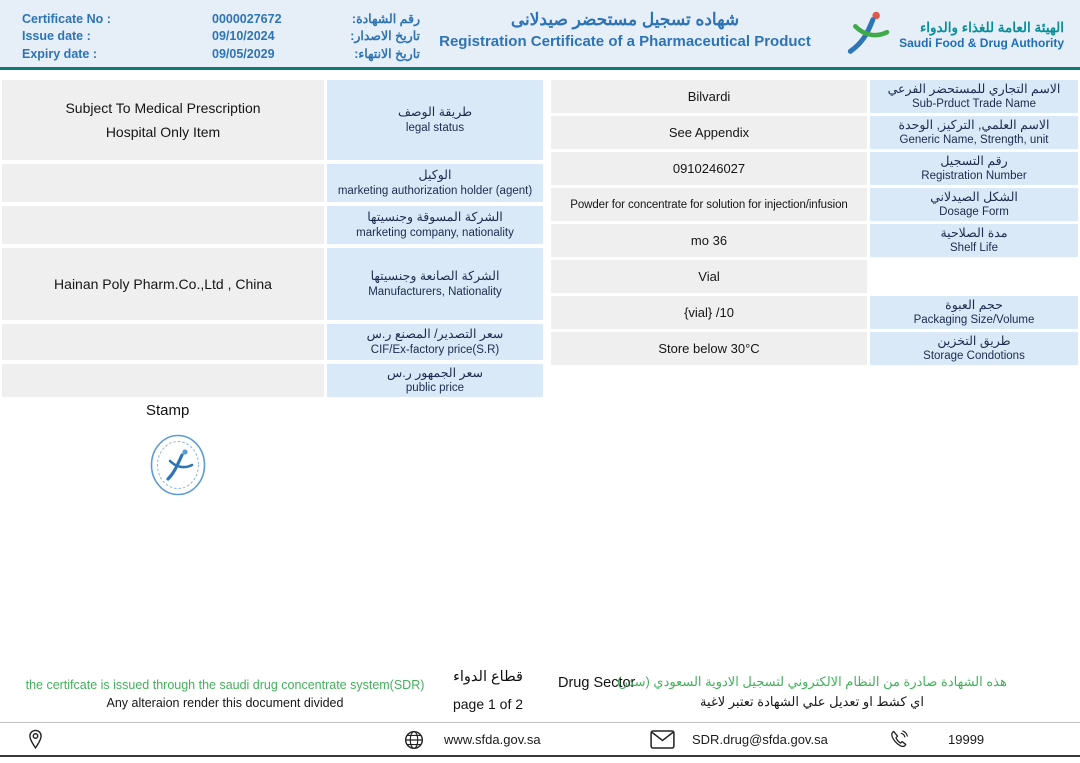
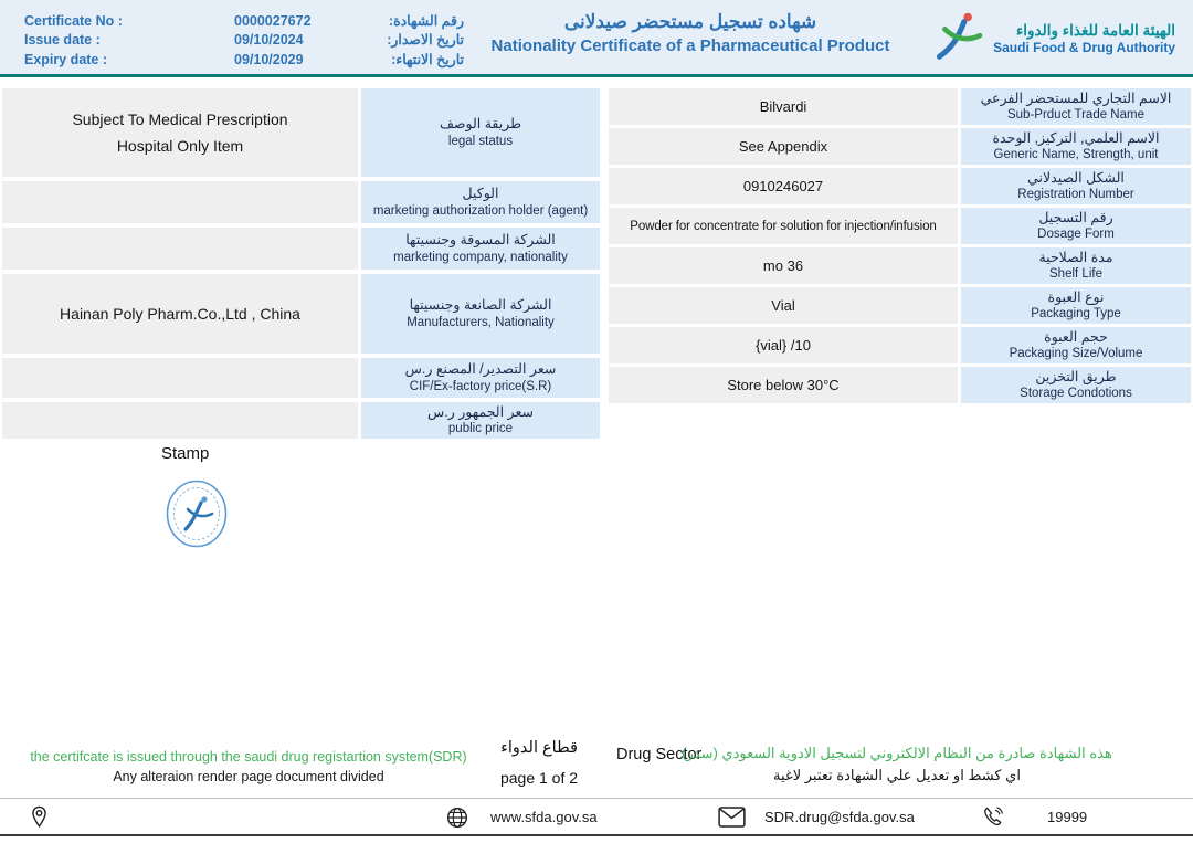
  Certificate No :
  0000027672
  رقم الشهادة:
  Issue date :
  09/10/2024
  تاريخ الاصدار:
  Expiry date :
- 09/05/2029
+ 09/10/2029
  تاريخ الانتهاء:
  شهاده تسجيل مستحضر صيدلانى
- Registration Certificate of a Pharmaceutical Product
+ Nationality Certificate of a Pharmaceutical Product
  الهيئة العامة للغذاء والدواء
  Saudi Food & Drug Authority
  Subject To Medical Prescription
  Hospital Only Item
  طريقة الوصف
  legal status
  الوكيل
  marketing authorization holder (agent)
  الشركة المسوقة وجنسيتها
  marketing company, nationality
  Hainan Poly Pharm.Co.,Ltd , China
  الشركة الصانعة وجنسيتها
  Manufacturers, Nationality
  سعر التصدير/ المصنع ر.س
  CIF/Ex-factory price(S.R)
  سعر الجمهور ر.س
  public price
  Bilvardi
  الاسم التجاري للمستحضر الفرعي
  Sub-Prduct Trade Name
  See Appendix
  الاسم العلمي, التركيز, الوحدة
  Generic Name, Strength, unit
  0910246027
- رقم التسجيل
+ الشكل الصيدلاني
  Registration Number
  Powder for concentrate for solution for injection/infusion
- الشكل الصيدلاني
+ رقم التسجيل
  Dosage Form
  mo 36
  مدة الصلاحية
  Shelf Life
  Vial
+ نوع العبوة
+ Packaging Type
  {vial} /10
  حجم العبوة
  Packaging Size/Volume
  Store below 30°C
  طريق التخزين
  Storage Condotions
  Stamp
- the certifcate is issued through the saudi drug concentrate system(SDR)
+ the certifcate is issued through the saudi drug registartion system(SDR)
- Any alteraion render this document divided
+ Any alteraion render page document divided
  قطاع الدواء
  page 1 of 2
  Drug Sector
  هذه الشهادة صادرة من النظام الالكتروني لتسجيل الادوية السعودي (سدر)
  اي كشط او تعديل علي الشهادة تعتبر لاغية
  www.sfda.gov.sa
  SDR.drug@sfda.gov.sa
  19999
